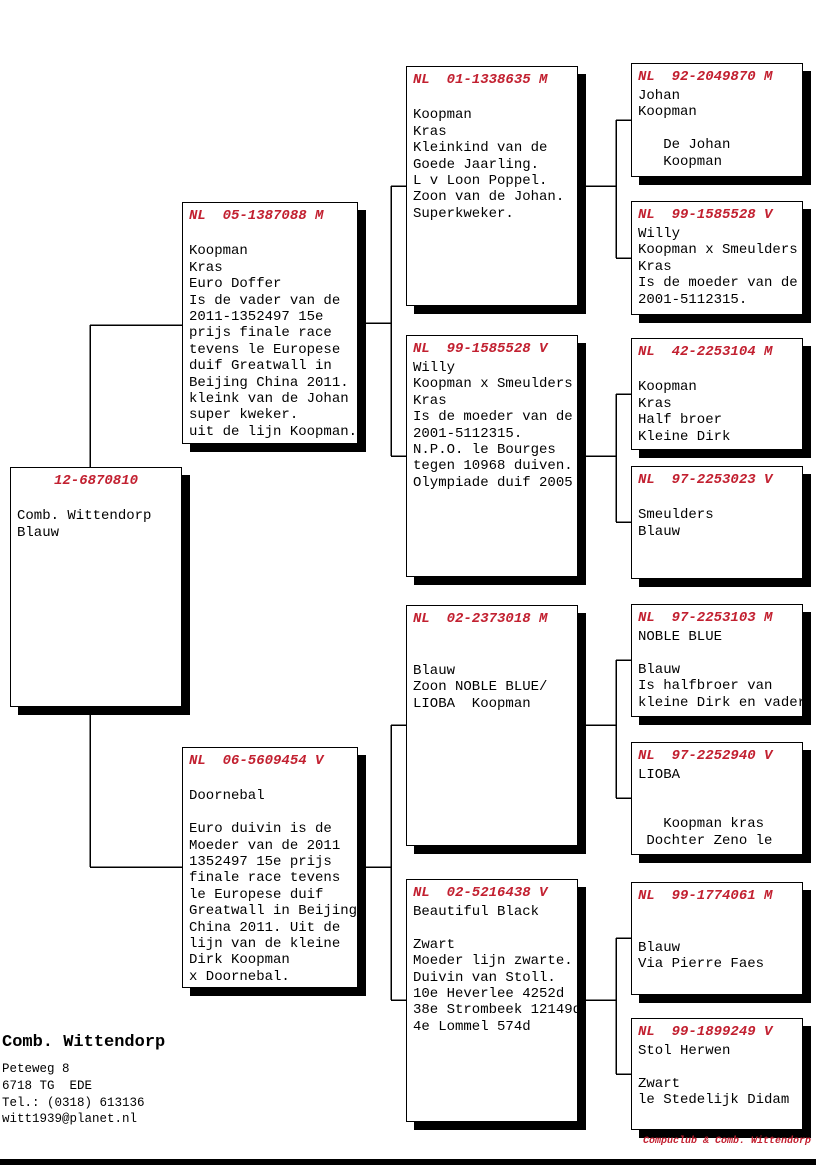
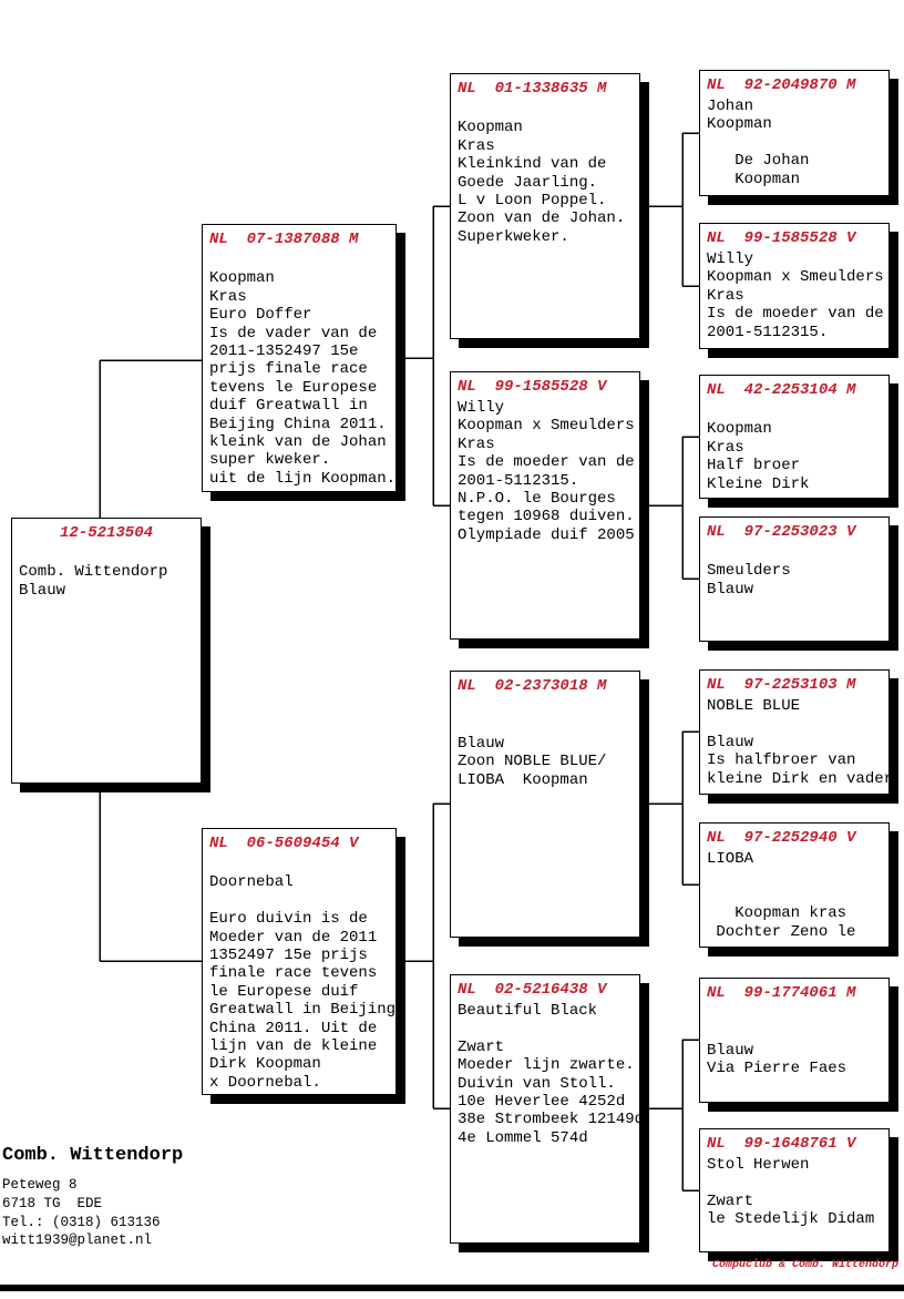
- 12-6870810
+ 12-5213504
  Comb. Wittendorp
  Blauw
- NL 05-1387088 M
+ NL 07-1387088 M
  Koopman
  Kras
  Euro Doffer
  Is de vader van de
  2011-1352497 15e
  prijs finale race
  tevens le Europese
  duif Greatwall in
  Beijing China 2011.
  kleink van de Johan
  super kweker.
  uit de lijn Koopman.
  NL 06-5609454 V
  Doornebal
  Euro duivin is de
  Moeder van de 2011
  1352497 15e prijs
  finale race tevens
  le Europese duif
  Greatwall in Beijing
  China 2011. Uit de
  lijn van de kleine
  Dirk Koopman
  x Doornebal.
  NL 01-1338635 M
  Koopman
  Kras
  Kleinkind van de
  Goede Jaarling.
  L v Loon Poppel.
  Zoon van de Johan.
  Superkweker.
  NL 99-1585528 V
  Willy
  Koopman x Smeulders
  Kras
  Is de moeder van de
  2001-5112315.
  N.P.O. le Bourges
  tegen 10968 duiven.
  Olympiade duif 2005
  NL 02-2373018 M
  Blauw
  Zoon NOBLE BLUE/
  LIOBA Koopman
  NL 02-5216438 V
  Beautiful Black
  Zwart
  Moeder lijn zwarte.
  Duivin van Stoll.
  10e Heverlee 4252d
  38e Strombeek 12149d
  4e Lommel 574d
  NL 92-2049870 M
  Johan
  Koopman
  De Johan
  Koopman
  NL 99-1585528 V
  Willy
  Koopman x Smeulders
  Kras
  Is de moeder van de
  2001-5112315.
  NL 42-2253104 M
  Koopman
  Kras
  Half broer
  Kleine Dirk
  NL 97-2253023 V
  Smeulders
  Blauw
  NL 97-2253103 M
  NOBLE BLUE
  Blauw
  Is halfbroer van
  kleine Dirk en vader
  NL 97-2252940 V
  LIOBA
  Koopman kras
  Dochter Zeno le
  NL 99-1774061 M
  Blauw
  Via Pierre Faes
- NL 99-1899249 V
+ NL 99-1648761 V
  Stol Herwen
  Zwart
  le Stedelijk Didam
  Comb. Wittendorp
  Peteweg 8
  6718 TG EDE
  Tel.: (0318) 613136
  witt1939@planet.nl
  Compuclub & Comb. Wittendorp
